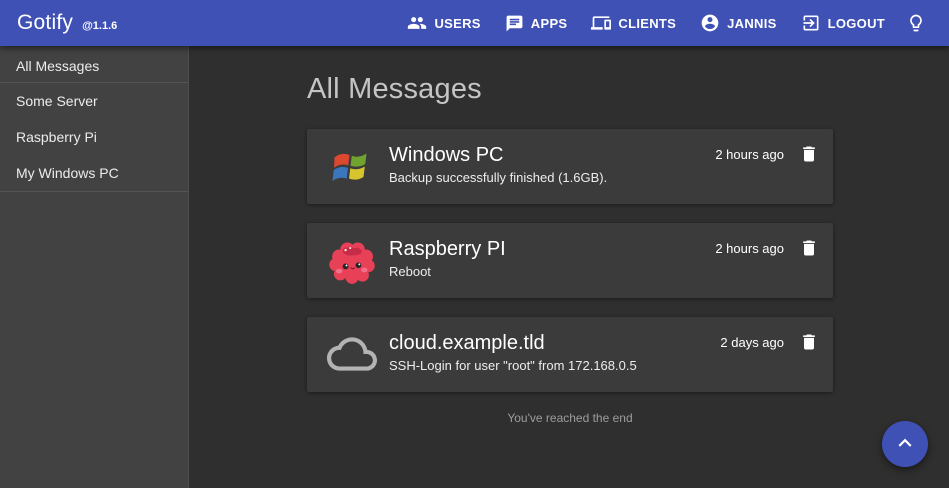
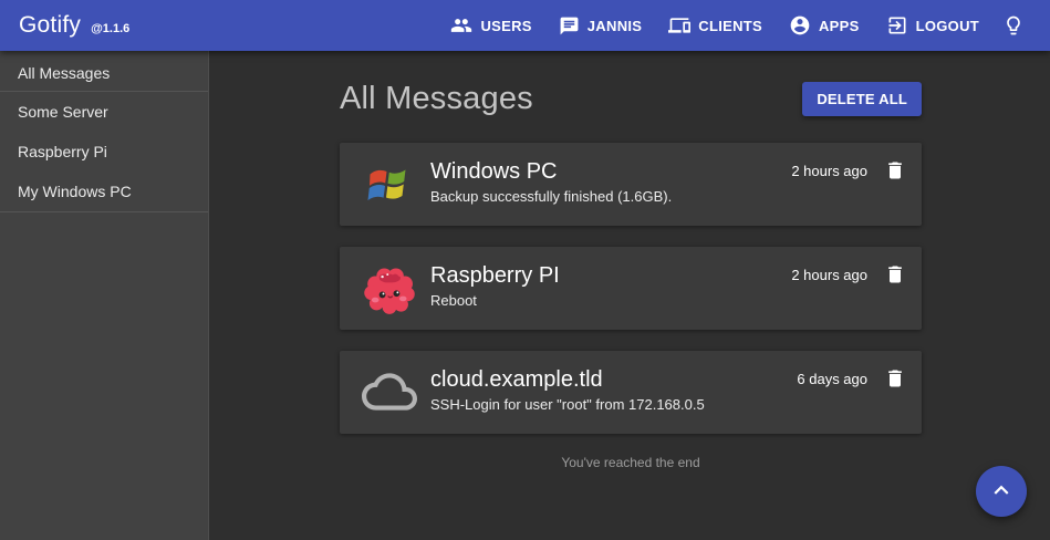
  Gotify
  @1.1.6
  USERS
- APPS
+ JANNIS
  CLIENTS
- JANNIS
+ APPS
  LOGOUT
  All Messages
  Some Server
  Raspberry Pi
  My Windows PC
  All Messages
+ DELETE ALL
  Windows PC
  Backup successfully finished (1.6GB).
  2 hours ago
  Raspberry PI
  Reboot
  2 hours ago
  cloud.example.tld
  SSH-Login for user "root" from 172.168.0.5
- 2 days ago
+ 6 days ago
  You've reached the end
